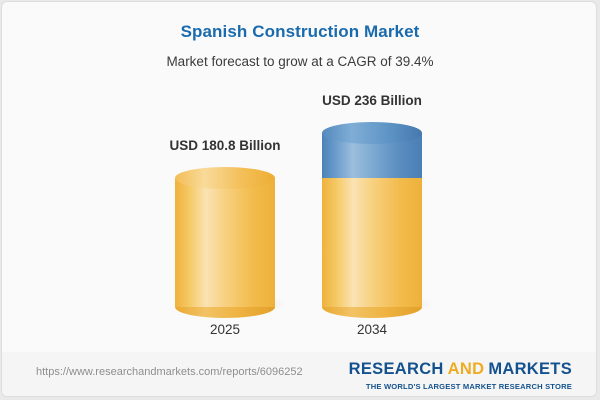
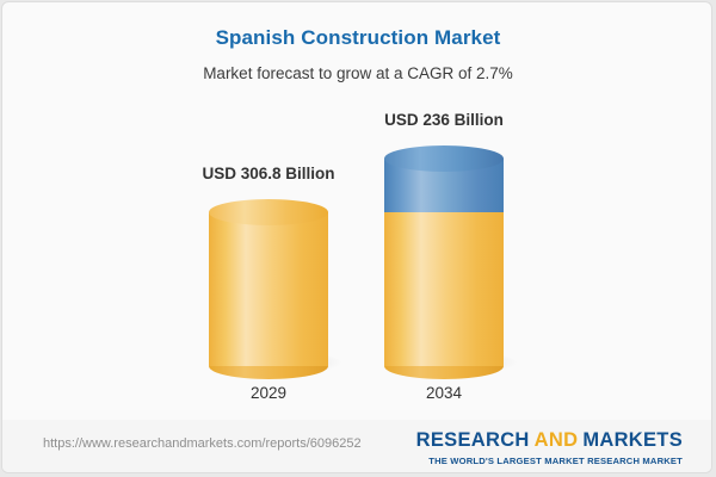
  Spanish Construction Market
- Market forecast to grow at a CAGR of 39.4%
+ Market forecast to grow at a CAGR of 2.7%
- USD 180.8 Billion
+ USD 306.8 Billion
- 2025
+ 2029
  USD 236 Billion
  2034
  https://www.researchandmarkets.com/reports/6096252
  RESEARCH AND MARKETS
- THE WORLD'S LARGEST MARKET RESEARCH STORE
+ THE WORLD'S LARGEST MARKET RESEARCH MARKET
